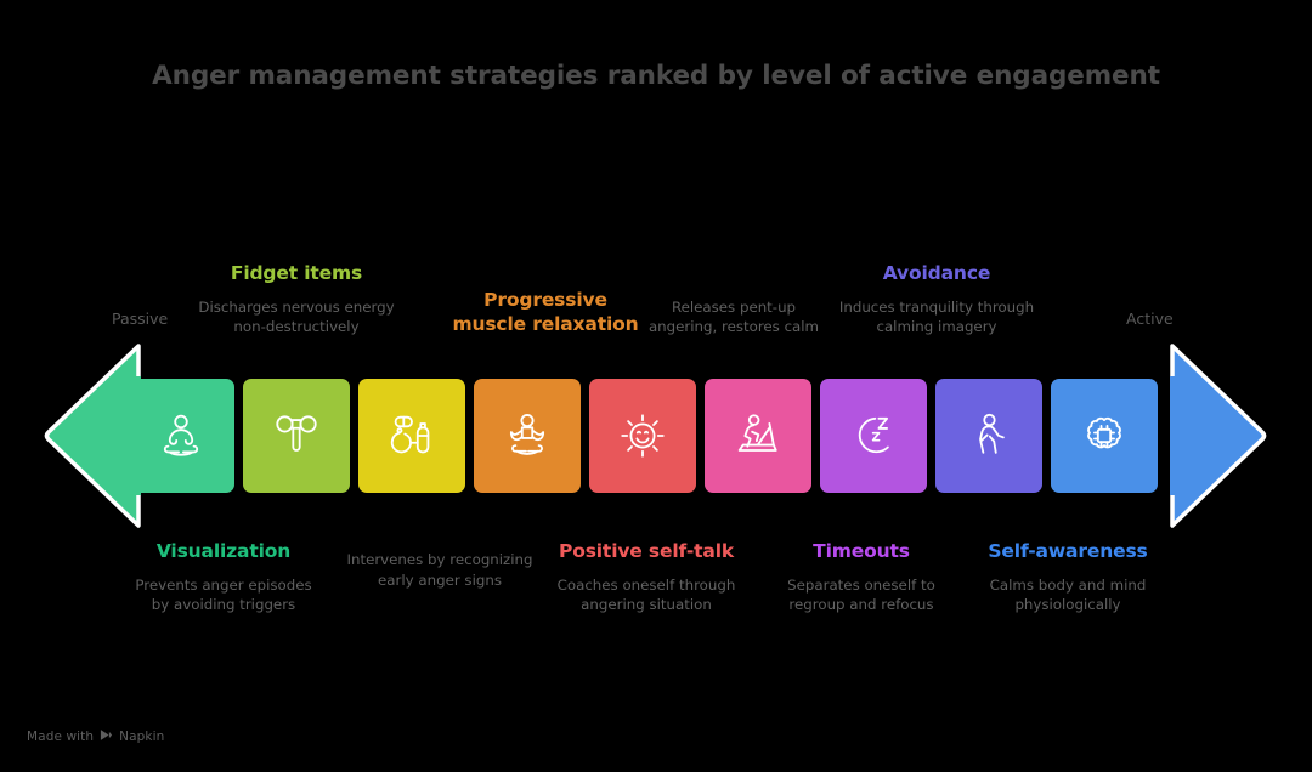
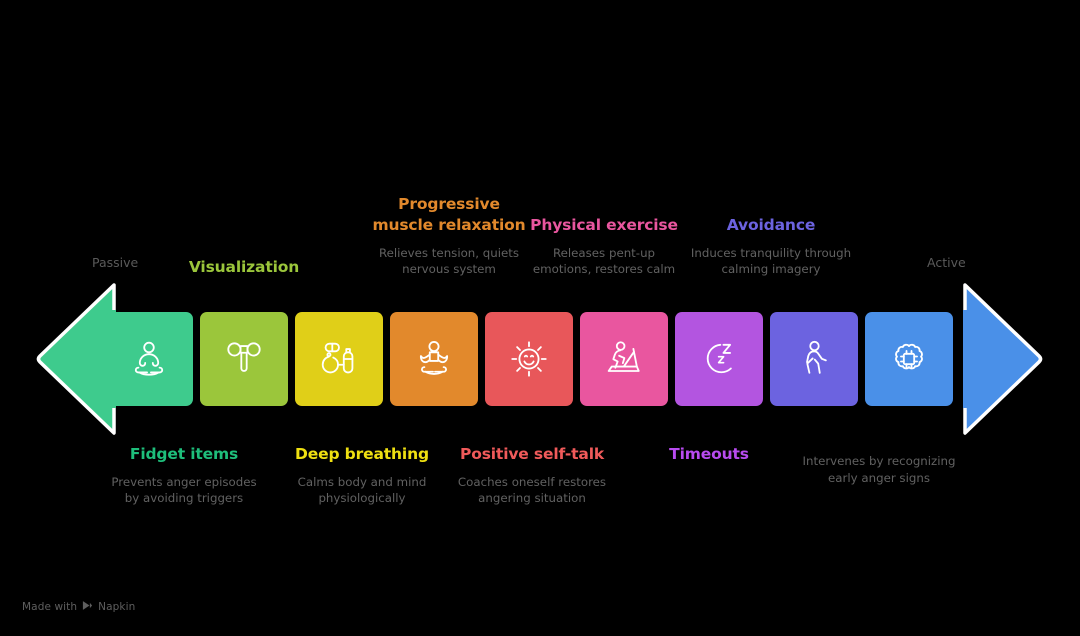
- Anger management strategies ranked by level of active engagement
  Passive
  Active
- Fidget items
+ Visualization
- Discharges nervous energy non-destructively
  Progressive muscle relaxation
+ Relieves tension, quiets nervous system
+ Physical exercise
- Releases pent-up angering, restores calm
+ Releases pent-up emotions, restores calm
  Avoidance
  Induces tranquility through calming imagery
- Visualization
+ Fidget items
  Prevents anger episodes by avoiding triggers
+ Deep breathing
- Intervenes by recognizing early anger signs
+ Calms body and mind physiologically
  Positive self-talk
- Coaches oneself through angering situation
+ Coaches oneself restores angering situation
  Timeouts
- Separates oneself to regroup and refocus
- Self-awareness
- Calms body and mind physiologically
+ Intervenes by recognizing early anger signs
  Made with
  Napkin
